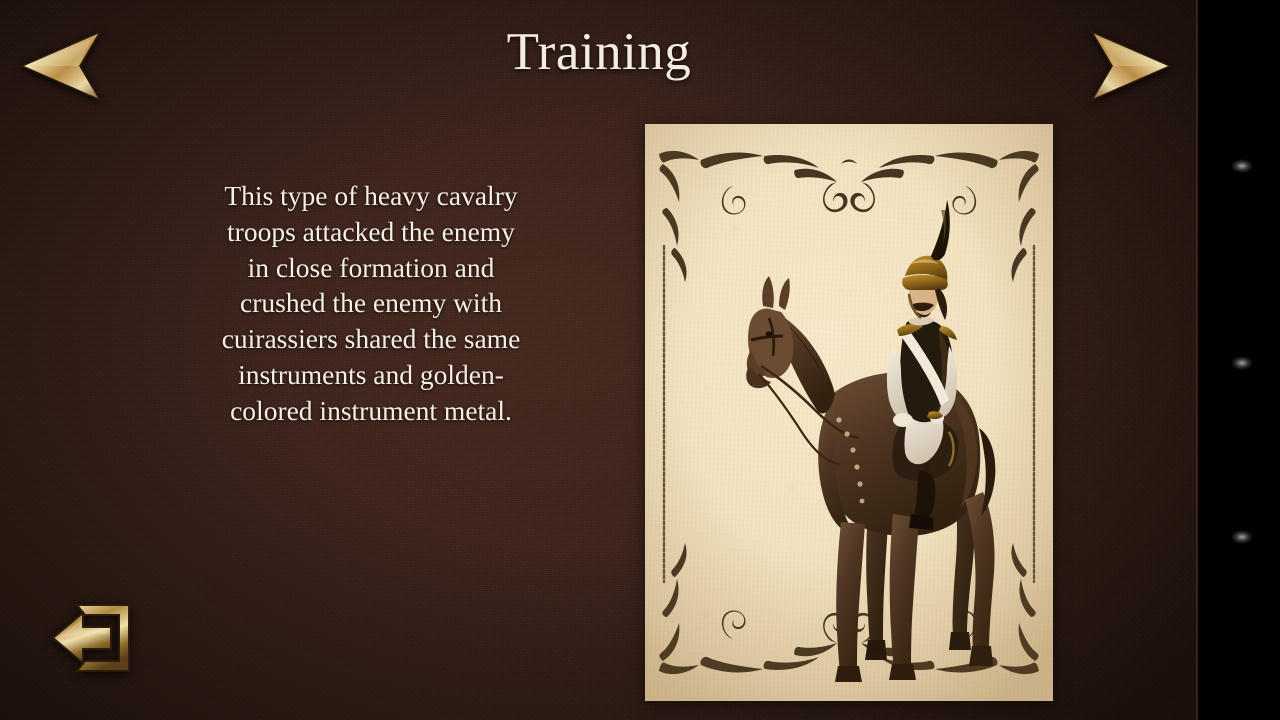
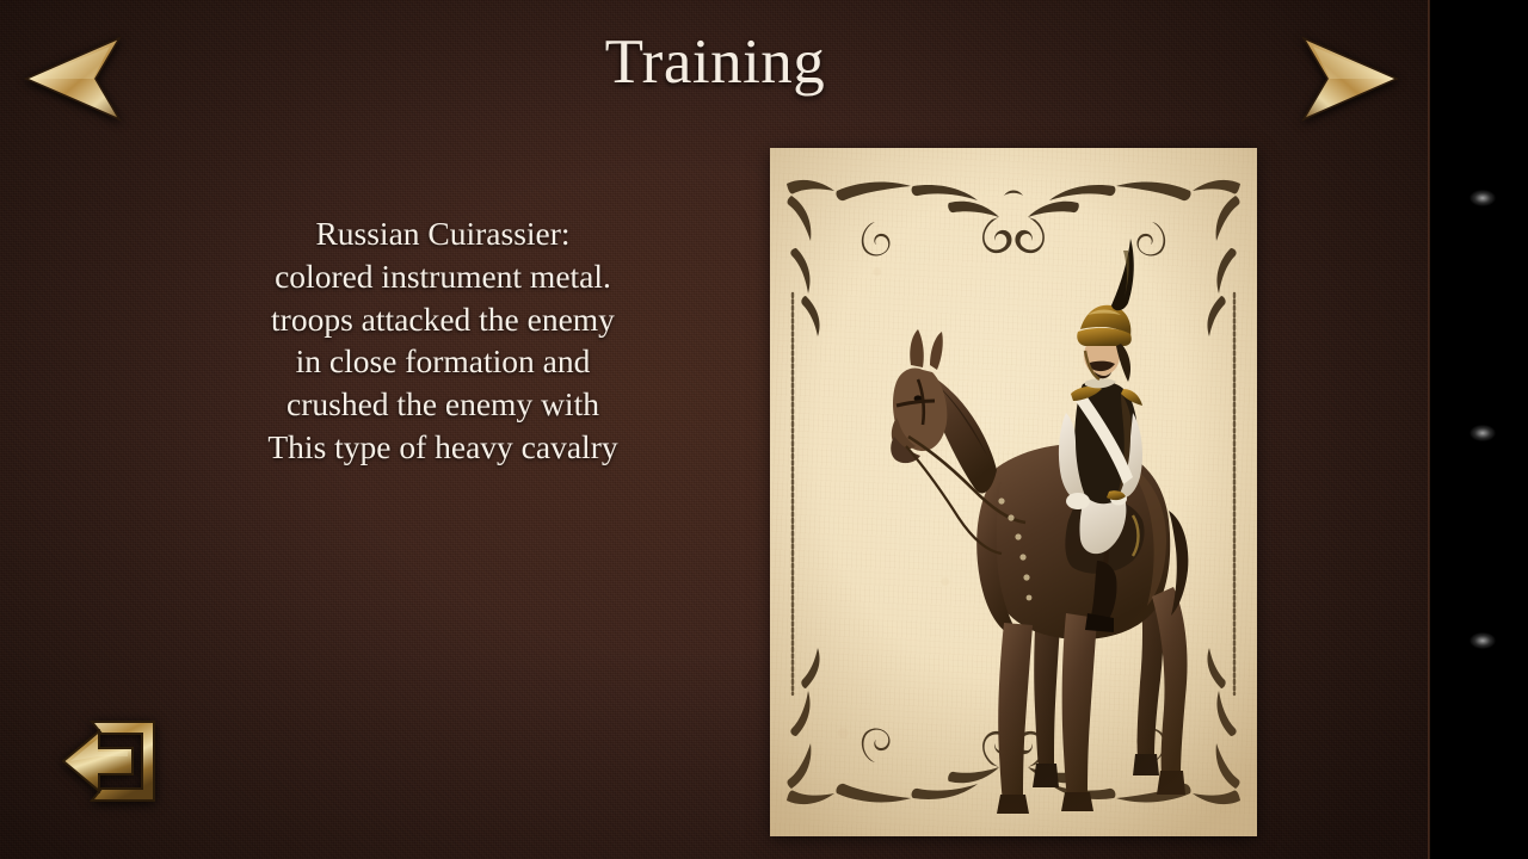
  Training
+ Russian Cuirassier:
- This type of heavy cavalry
+ colored instrument metal.
  troops attacked the enemy
  in close formation and
  crushed the enemy with
- cuirassiers shared the same
- instruments and golden-
- colored instrument metal.
+ This type of heavy cavalry
